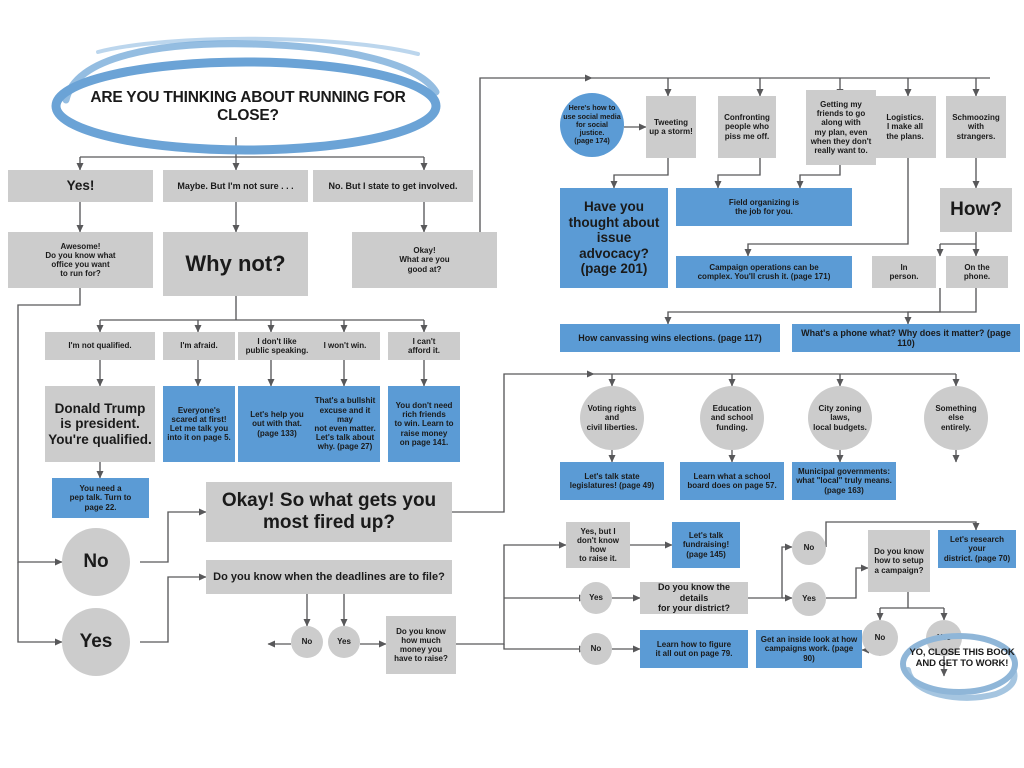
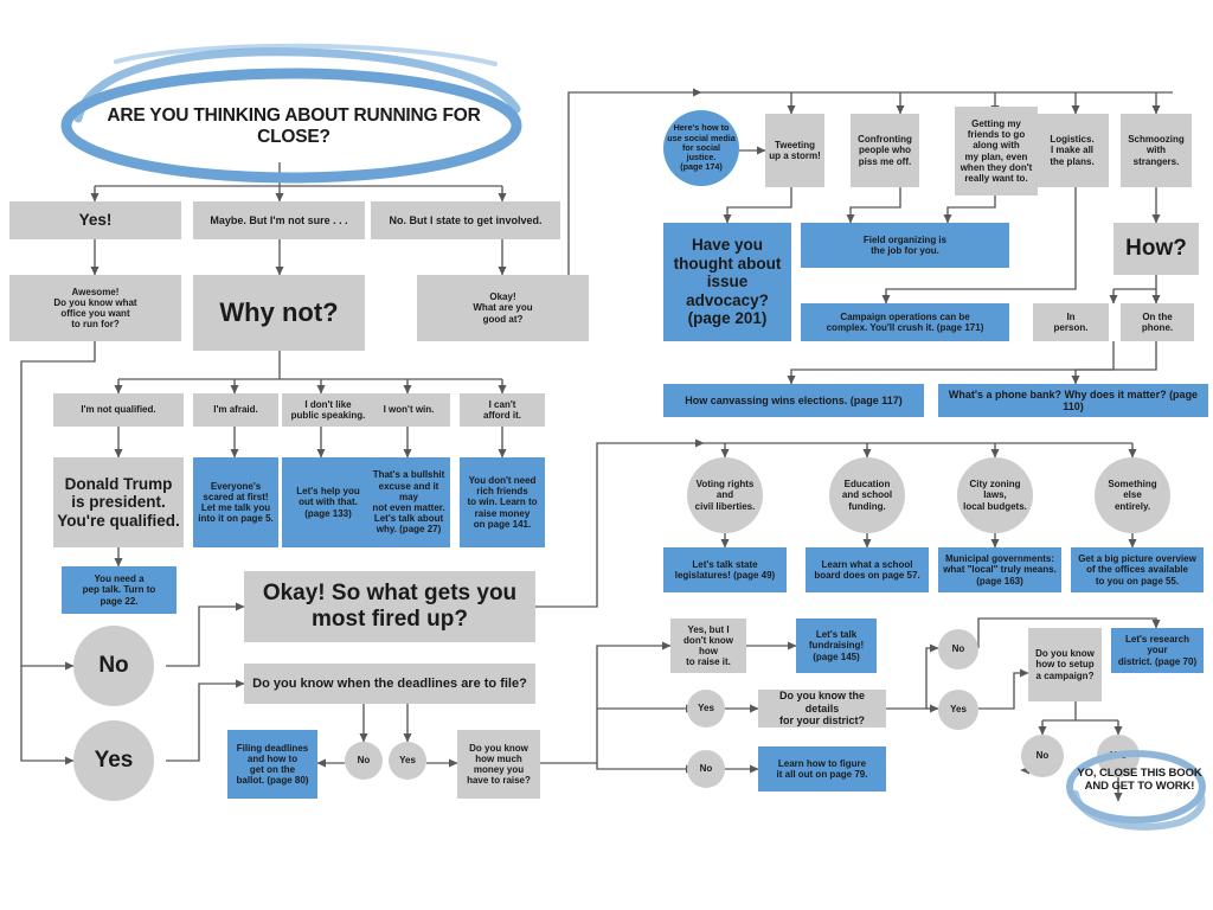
  ARE YOU THINKING ABOUT RUNNING FOR CLOSE?
  YO, CLOSE THIS BOOK
  AND GET TO WORK!
  Yes!
  Maybe. But I'm not sure . . .
  No. But I state to get involved.
  Awesome!
  Do you know what
  office you want
  to run for?
  Why not?
  Okay!
  What are you
  good at?
  I'm not qualified.
  I'm afraid.
  I don't like
  public speaking.
  I won't win.
  I can't
  afford it.
  Donald Trump
  is president.
  You're qualified.
  Everyone's
  scared at first!
  Let me talk you
  into it on page 5.
  Let's help you
  out with that.
  (page 133)
  That's a bullshit
  excuse and it may
  not even matter.
  Let's talk about
  why. (page 27)
  You don't need
  rich friends
  to win. Learn to
  raise money
  on page 141.
  You need a
  pep talk. Turn to
  page 22.
  No
  Yes
  Okay! So what gets you
  most fired up?
  Do you know when the deadlines are to file?
+ Filing deadlines
+ and how to
+ get on the
+ ballot. (page 80)
  No
  Yes
  Do you know
  how much
  money you
  have to raise?
  Here's how to
  use social media
  for social justice.
  (page 174)
  Tweeting
  up a storm!
  Confronting
  people who
  piss me off.
  Getting my
  friends to go
  along with
  my plan, even
  when they don't
  really want to.
  Logistics.
  I make all
  the plans.
  Schmoozing
  with
  strangers.
  Have you
  thought about
  issue advocacy?
  (page 201)
  Field organizing is
  the job for you.
  How?
  Campaign operations can be
  complex. You'll crush it. (page 171)
  In
  person.
  On the
  phone.
  How canvassing wins elections. (page 117)
- What's a phone what? Why does it matter? (page 110)
+ What's a phone bank? Why does it matter? (page 110)
  Voting rights
  and
  civil liberties.
  Education
  and school
  funding.
  City zoning laws,
  local budgets.
  Something
  else
  entirely.
  Let's talk state
  legislatures! (page 49)
  Learn what a school
  board does on page 57.
  Municipal governments:
  what "local" truly means.
  (page 163)
+ Get a big picture overview
+ of the offices available
+ to you on page 55.
  Yes, but I
  don't know how
  to raise it.
  Let's talk
  fundraising!
  (page 145)
  Yes
  No
  Do you know the details
  for your district?
  Learn how to figure
  it all out on page 79.
  No
  Yes
  Do you know
  how to setup
  a campaign?
  Let's research your
  district. (page 70)
  No
- Get an inside look at how
- campaigns work. (page 90)
